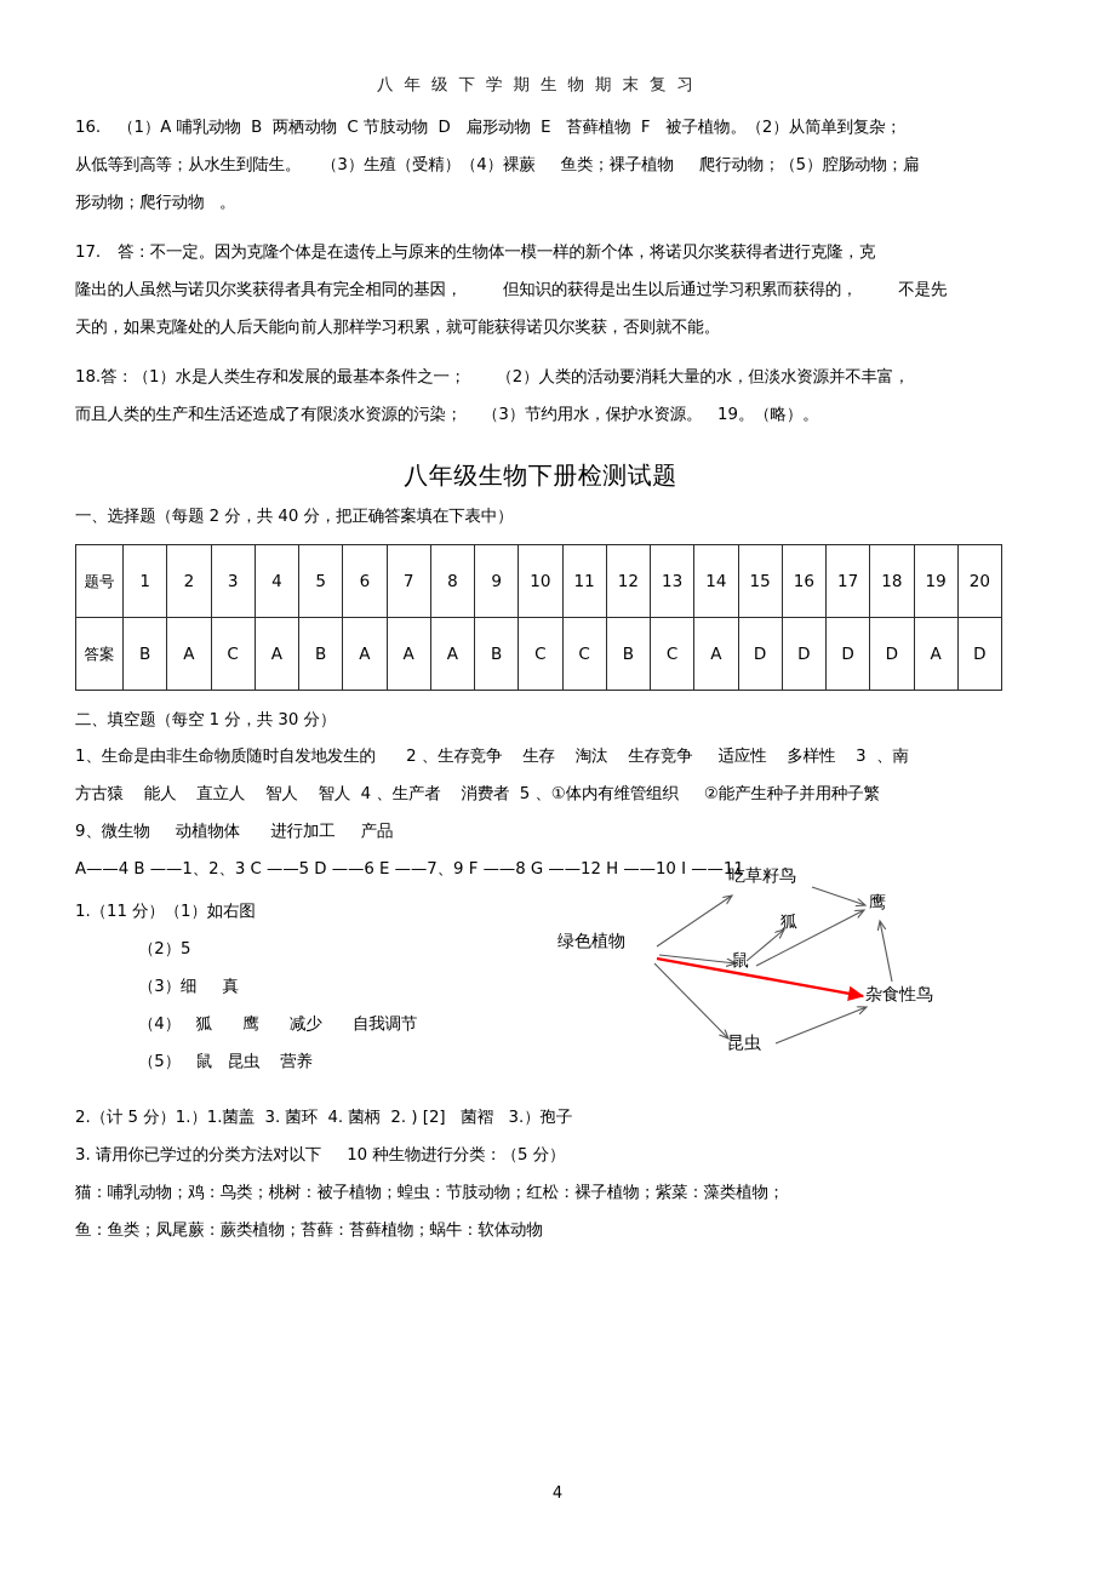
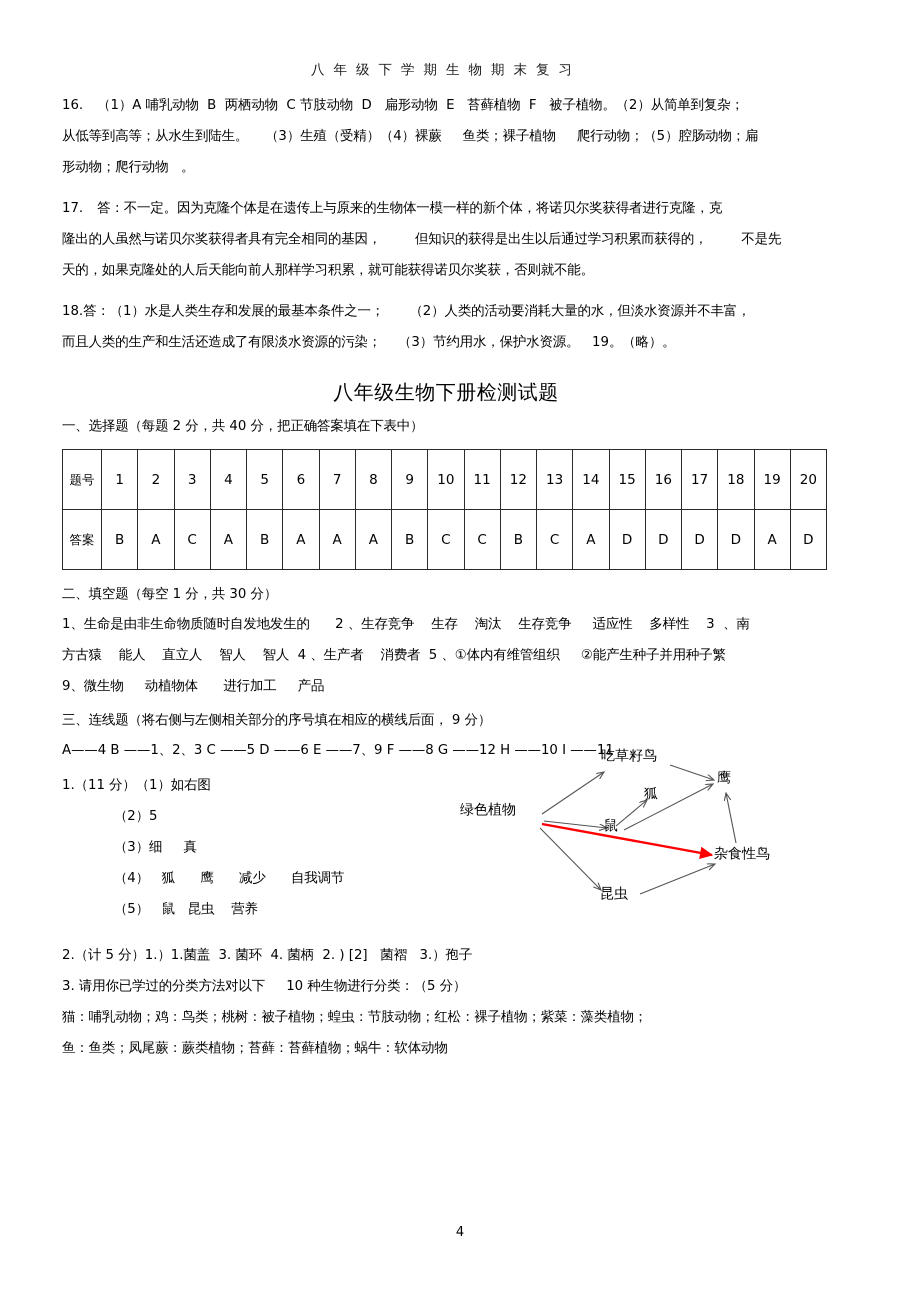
  八年级下学期生物期末复习
  16. （1）A 哺乳动物 B 两栖动物 C 节肢动物 D 扁形动物 E 苔藓植物 F 被子植物。（2）从简单到复杂；
  从低等到高等；从水生到陆生。 （3）生殖（受精）（4）裸蕨 鱼类；裸子植物 爬行动物；（5）腔肠动物；扁
  形动物；爬行动物 。
  17. 答：不一定。因为克隆个体是在遗传上与原来的生物体一模一样的新个体，将诺贝尔奖获得者进行克隆，克
  隆出的人虽然与诺贝尔奖获得者具有完全相同的基因， 但知识的获得是出生以后通过学习积累而获得的， 不是先
  天的，如果克隆处的人后天能向前人那样学习积累，就可能获得诺贝尔奖获，否则就不能。
  18.答：（1）水是人类生存和发展的最基本条件之一； （2）人类的活动要消耗大量的水，但淡水资源并不丰富，
  而且人类的生产和生活还造成了有限淡水资源的污染； （3）节约用水，保护水资源。 19。（略）。
  八年级生物下册检测试题
  一、选择题（每题 2 分，共 40 分，把正确答案填在下表中）
  题号	1	2	3	4	5	6	7	8	9	10	11	12	13	14	15	16	17	18	19	20
  答案	B	A	C	A	B	A	A	A	B	C	C	B	C	A	D	D	D	D	A	D
  二、填空题（每空 1 分，共 30 分）
  1、生命是由非生命物质随时自发地发生的 2 、生存竞争 生存 淘汰 生存竞争 适应性 多样性 3 、南
  方古猿 能人 直立人 智人 智人 4 、生产者 消费者 5 、①体内有维管组织 ②能产生种子并用种子繁
  9、微生物 动植物体 进行加工 产品
+ 三、连线题（将右侧与左侧相关部分的序号填在相应的横线后面， 9 分）
  A——4 B ——1、2、3 C ——5 D ——6 E ——7、9 F ——8 G ——12 H ——10 I ——11
  1.（11 分）（1）如右图
  （2）5
  （3）细 真
  （4） 狐 鹰 减少 自我调节
  （5） 鼠 昆虫 营养
  绿色植物
  吃草籽鸟
  鹰
  狐
  鼠
  杂食性鸟
  昆虫
  2.（计 5 分）1.）1.菌盖 3. 菌环 4. 菌柄 2. ) [2] 菌褶 3.）孢子
  3. 请用你已学过的分类方法对以下 10 种生物进行分类：（5 分）
  猫：哺乳动物；鸡：鸟类；桃树：被子植物；蝗虫：节肢动物；红松：裸子植物；紫菜：藻类植物；
  鱼：鱼类；凤尾蕨：蕨类植物；苔藓：苔藓植物；蜗牛：软体动物
  4
